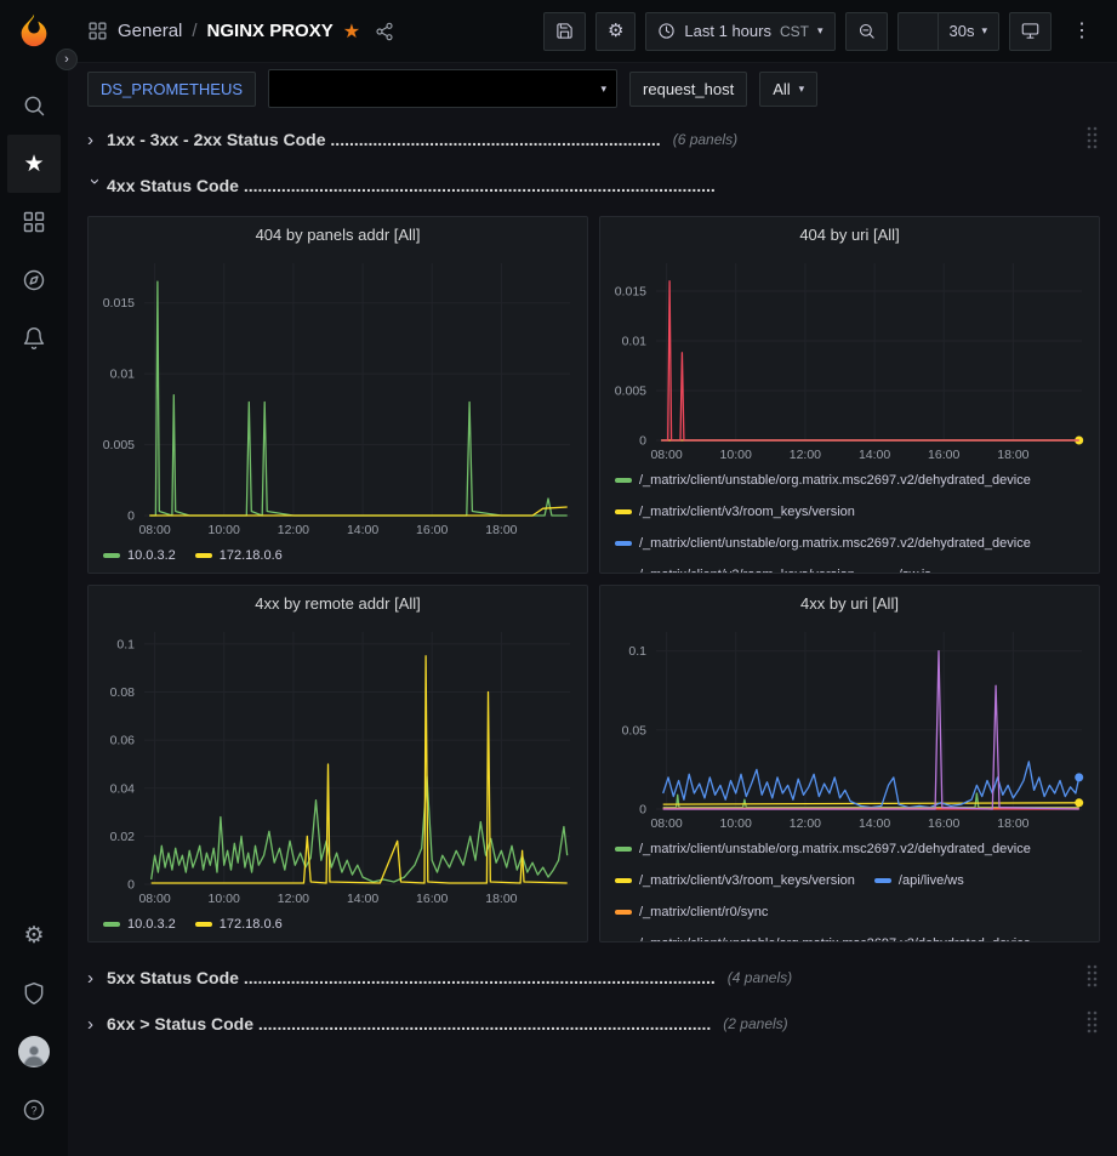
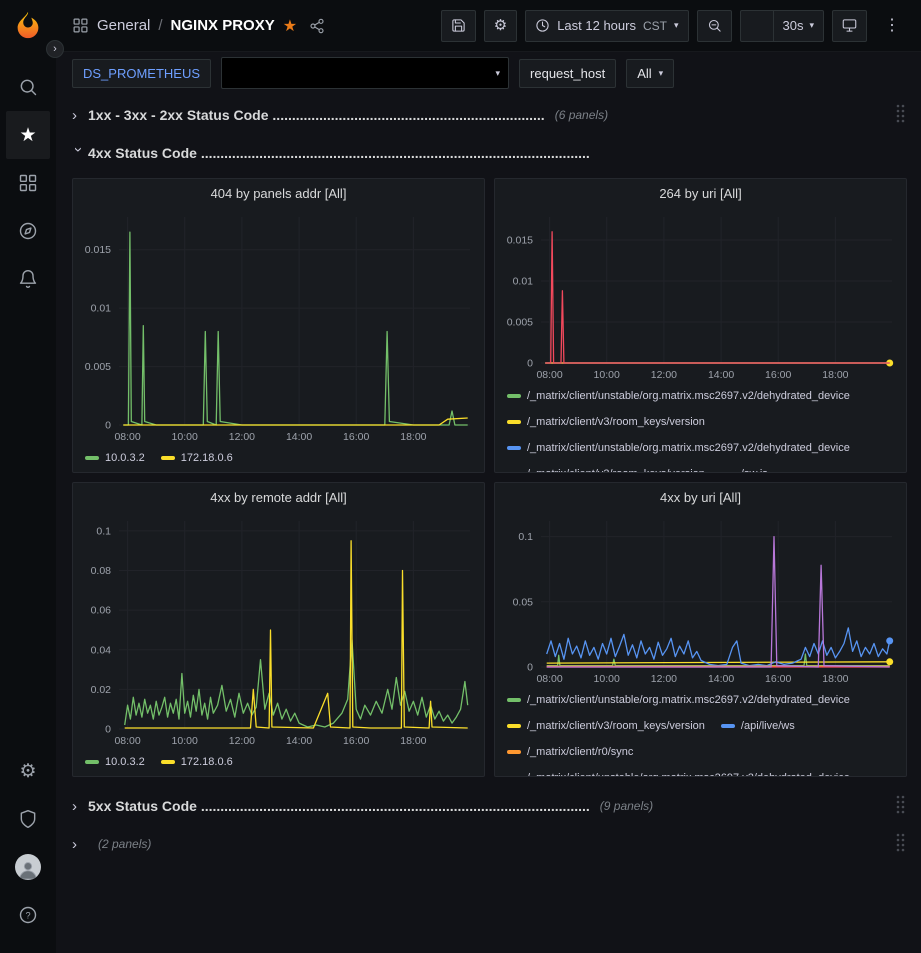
  ★
  ⚙
  ?
  ›
  General
  /
  NGINX PROXY
  ★
  ⚙
- Last 1 hours
+ Last 12 hours
  CST
  ▾
  30s
  ▾
  ⋮
  DS_PROMETHEUS
  ▾
  request_host
  All
  ▾
  ›
  1xx - 3xx - 2xx Status Code ......................................................................
  (6 panels)
  4xx Status Code ....................................................................................................
  404 by panels addr [All]
  0
  0.005
  0.01
  0.015
  08:00
  10:00
  12:00
  14:00
  16:00
  18:00
  10.0.3.2
  172.18.0.6
- 404 by uri [All]
+ 264 by uri [All]
  0
  0.005
  0.01
  0.015
  08:00
  10:00
  12:00
  14:00
  16:00
  18:00
  /_matrix/client/unstable/org.matrix.msc2697.v2/dehydrated_device
  /_matrix/client/v3/room_keys/version
  /_matrix/client/unstable/org.matrix.msc2697.v2/dehydrated_device
  4xx by remote addr [All]
  0
  0.02
  0.04
  0.06
  0.08
  0.1
  08:00
  10:00
  12:00
  14:00
  16:00
  18:00
  10.0.3.2
  172.18.0.6
  4xx by uri [All]
  0
  0.05
  0.1
  08:00
  10:00
  12:00
  14:00
  16:00
  18:00
  /_matrix/client/unstable/org.matrix.msc2697.v2/dehydrated_device
  /_matrix/client/v3/room_keys/version
  /api/live/ws
  /_matrix/client/r0/sync
  ›
  5xx Status Code ....................................................................................................
- (4 panels)
+ (9 panels)
  ›
- 6xx > Status Code ................................................................................................
  (2 panels)
